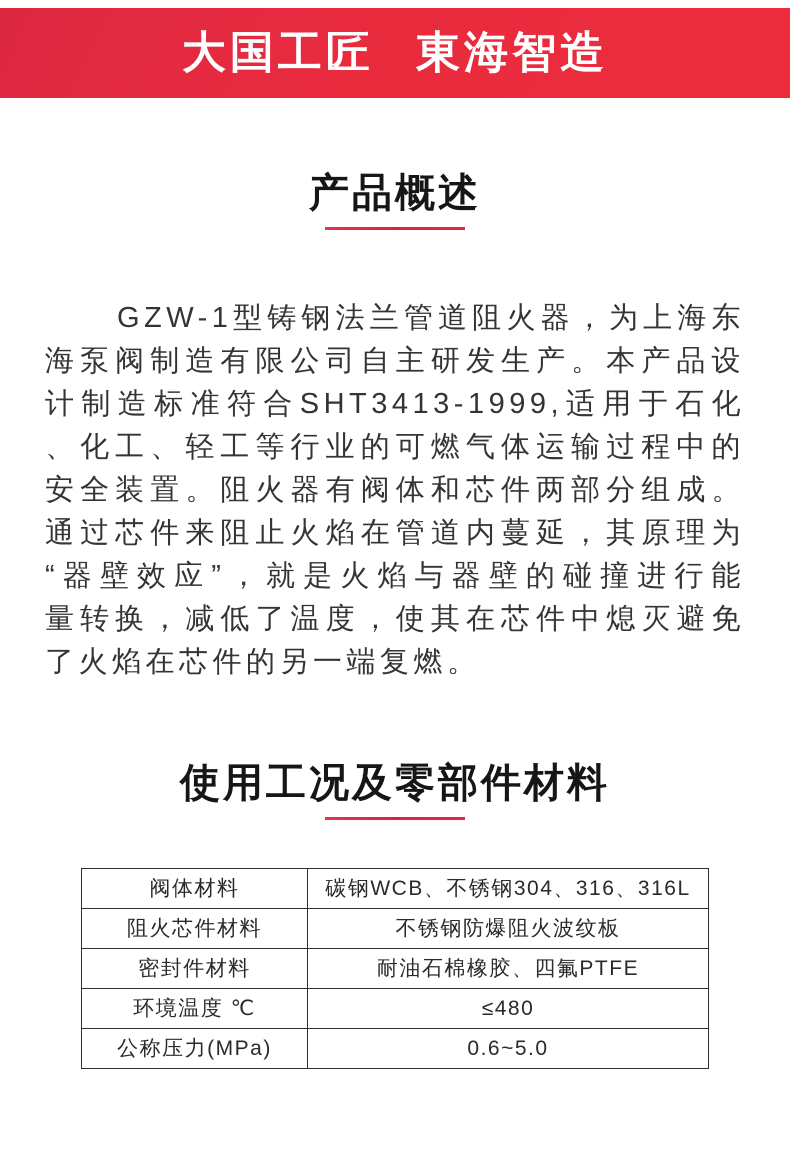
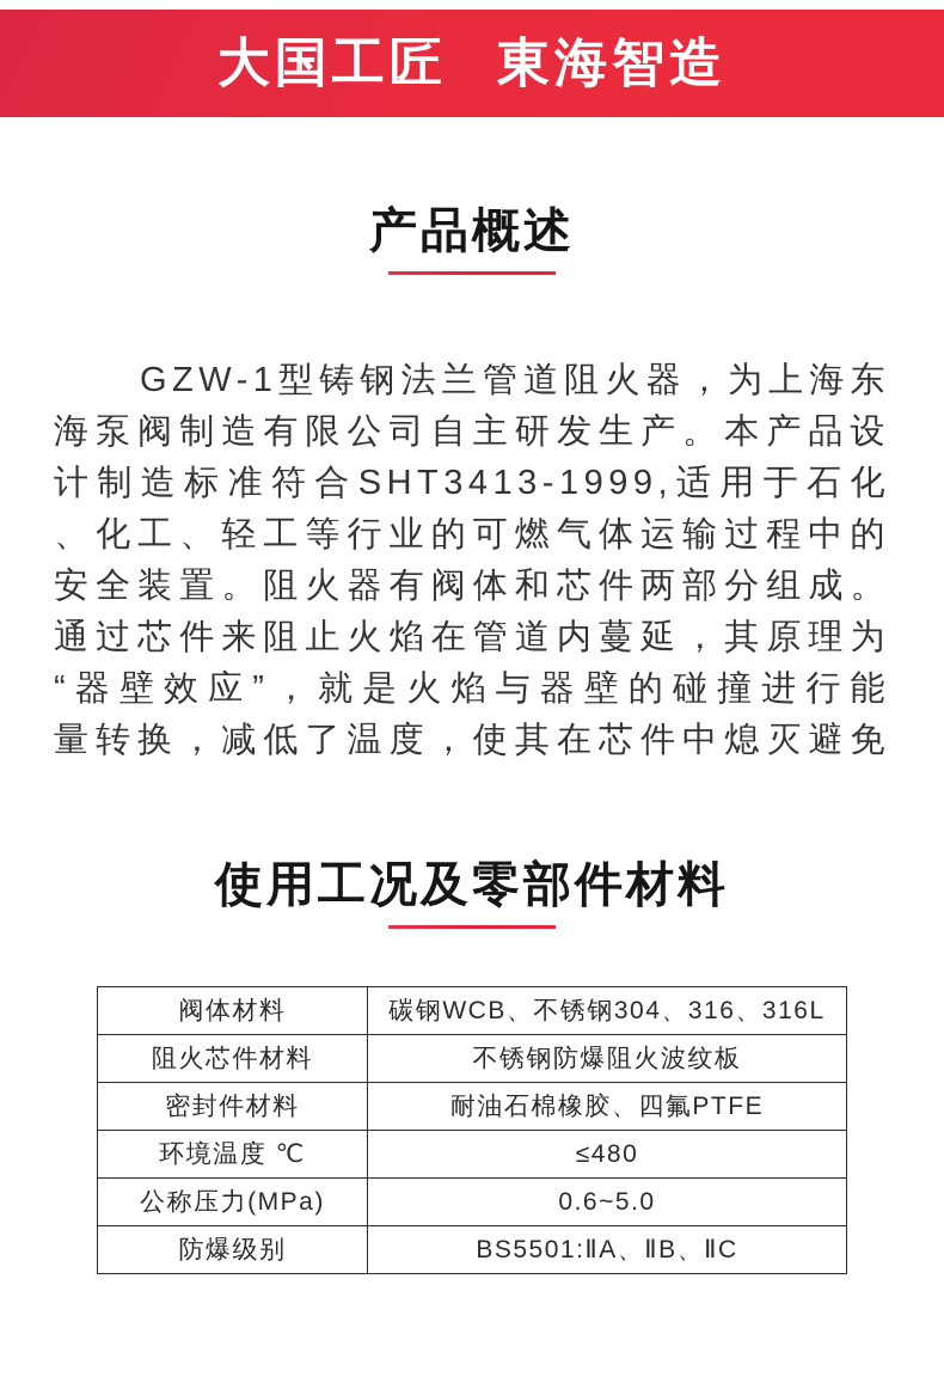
  大国工匠 東海智造
  产品概述
  GZW-1型铸钢法兰管道阻火器，为上海东
  海泵阀制造有限公司自主研发生产。本产品设
  计制造标准符合SHT3413-1999,适用于石化
  、化工、轻工等行业的可燃气体运输过程中的
  安全装置。阻火器有阀体和芯件两部分组成。
  通过芯件来阻止火焰在管道内蔓延，其原理为
  “器壁效应”，就是火焰与器壁的碰撞进行能
  量转换，减低了温度，使其在芯件中熄灭避免
- 了火焰在芯件的另一端复燃。
  使用工况及零部件材料
  阀体材料	碳钢WCB、不锈钢304、316、316L
  阻火芯件材料	不锈钢防爆阻火波纹板
  密封件材料	耐油石棉橡胶、四氟PTFE
  环境温度 ℃	≤480
  公称压力(MPa)	0.6~5.0
+ 防爆级别	BS5501:ⅡA、ⅡB、ⅡC
